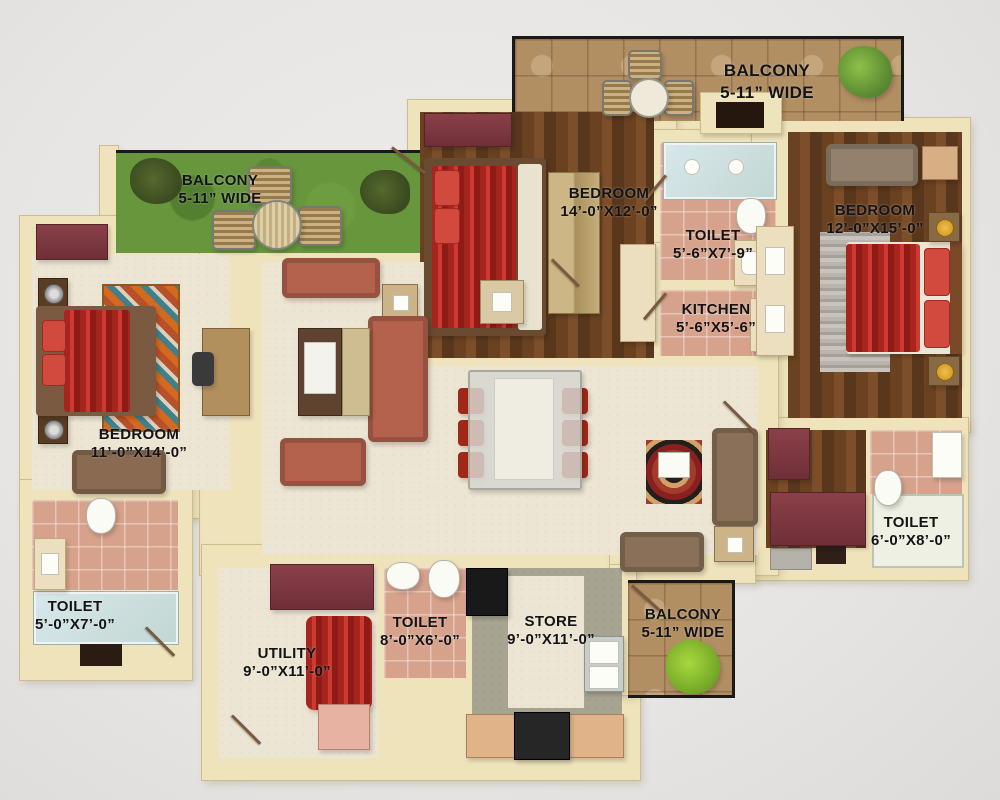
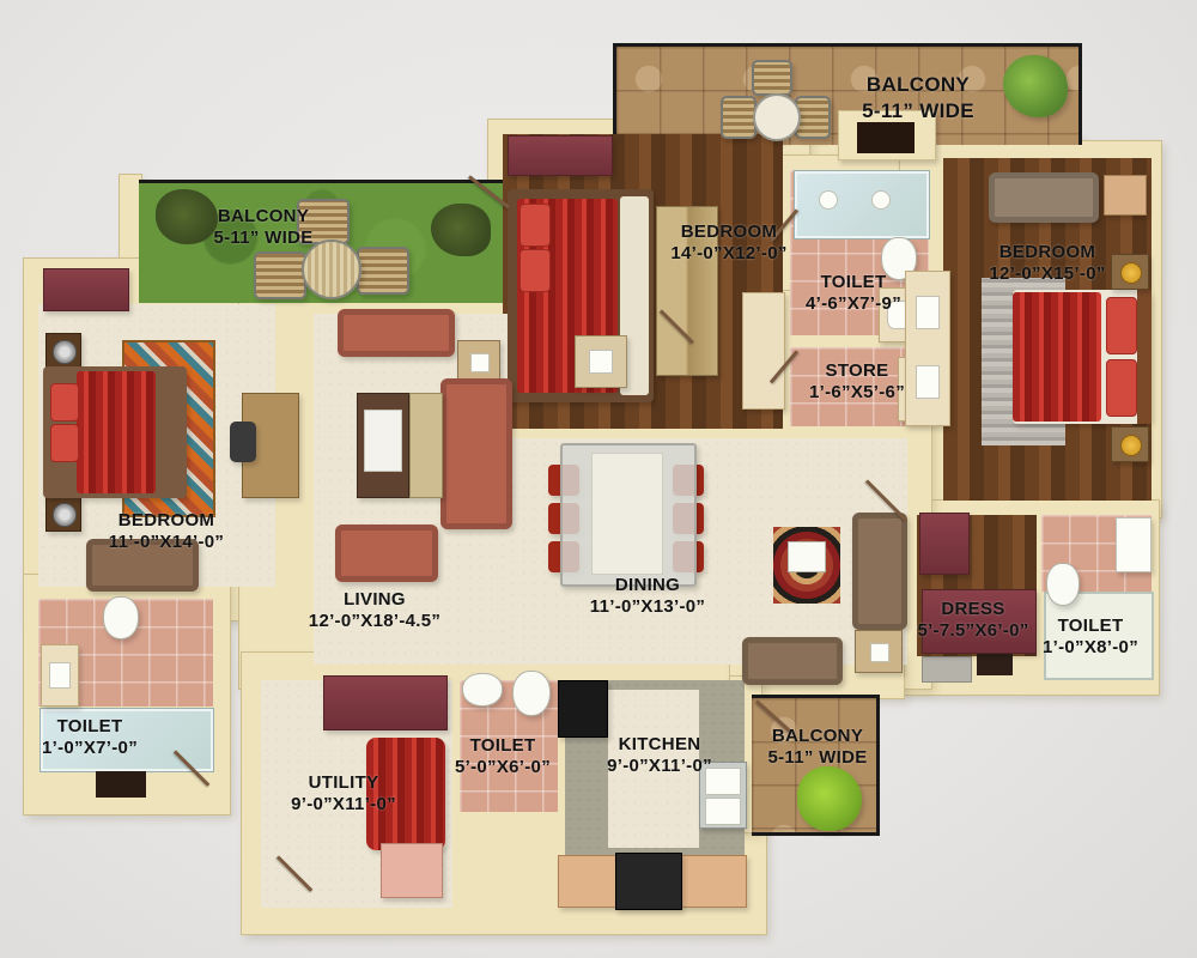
  BALCONY
  5-11” WIDE
  BALCONY
  5-11” WIDE
  BEDROOM
  14’-0”X12’-0”
  TOILET
- 5’-6”X7’-9”
+ 4’-6”X7’-9”
- KITCHEN
+ STORE
- 5’-6”X5’-6”
+ 1’-6”X5’-6”
  BEDROOM
  12’-0”X15’-0”
  BEDROOM
  11’-0”X14’-0”
+ LIVING
+ 12’-0”X18’-4.5”
+ DINING
+ 11’-0”X13’-0”
+ DRESS
+ 5’-7.5”X6’-0”
  TOILET
- 6’-0”X8’-0”
+ 1’-0”X8’-0”
  TOILET
- 5’-0”X7’-0”
+ 1’-0”X7’-0”
  UTILITY
  9’-0”X11’-0”
  TOILET
- 8’-0”X6’-0”
+ 5’-0”X6’-0”
- STORE
+ KITCHEN
  9’-0”X11’-0”
  BALCONY
  5-11” WIDE
